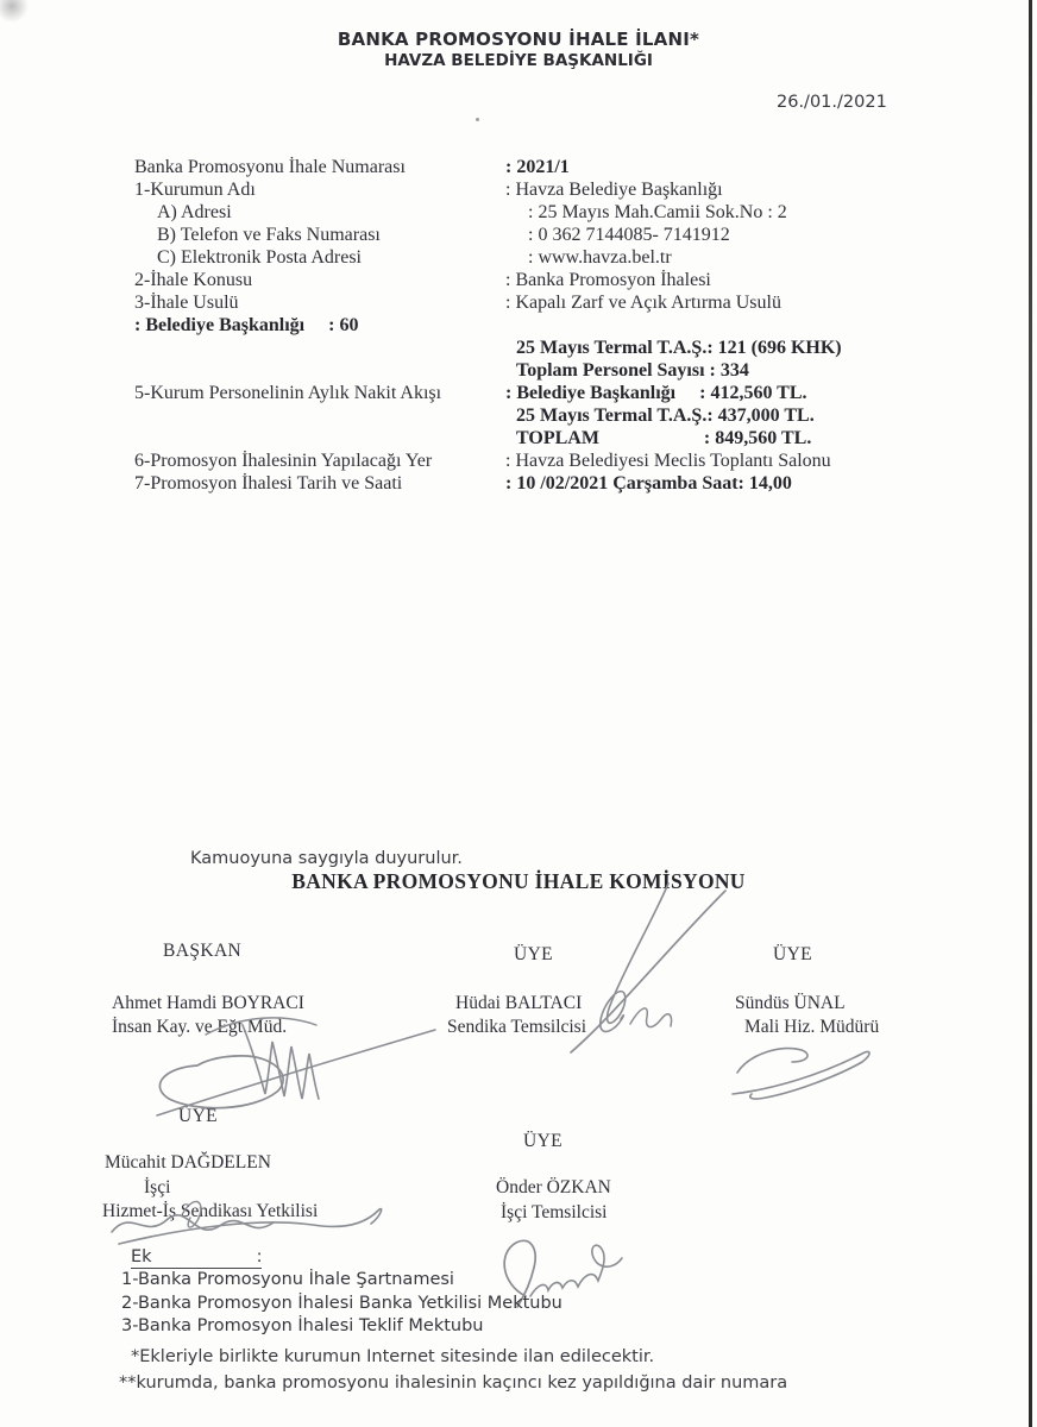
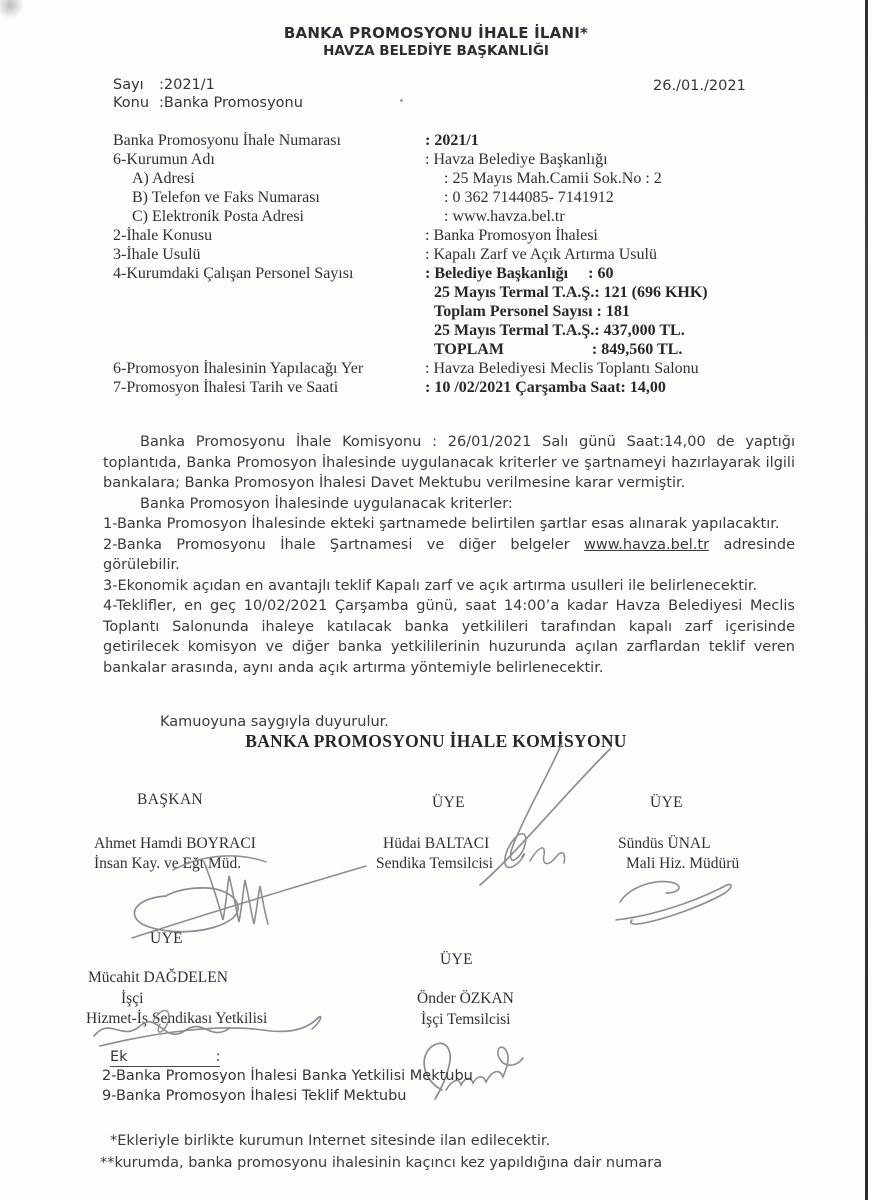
  BANKA PROMOSYONU İHALE İLANI*
  HAVZA BELEDİYE BAŞKANLIĞI
+ Sayı
+ :2021/1
+ Konu
+ :Banka Promosyonu
  26./01./2021
  Banka Promosyonu İhale Numarası
  : 2021/1
- 1-Kurumun Adı
+ 6-Kurumun Adı
  : Havza Belediye Başkanlığı
  A) Adresi
  : 25 Mayıs Mah.Camii Sok.No : 2
  B) Telefon ve Faks Numarası
  : 0 362 7144085- 7141912
  C) Elektronik Posta Adresi
  : www.havza.bel.tr
  2-İhale Konusu
  : Banka Promosyon İhalesi
  3-İhale Usulü
  : Kapalı Zarf ve Açık Artırma Usulü
+ 4-Kurumdaki Çalışan Personel Sayısı
  : Belediye Başkanlığı : 60
  25 Mayıs Termal T.A.Ş.: 121 (696 KHK)
- Toplam Personel Sayısı : 334
+ Toplam Personel Sayısı : 181
- 5-Kurum Personelinin Aylık Nakit Akışı
- : Belediye Başkanlığı : 412,560 TL.
  25 Mayıs Termal T.A.Ş.: 437,000 TL.
  TOPLAM : 849,560 TL.
  6-Promosyon İhalesinin Yapılacağı Yer
  : Havza Belediyesi Meclis Toplantı Salonu
  7-Promosyon İhalesi Tarih ve Saati
  : 10 /02/2021 Çarşamba Saat: 14,00
+ Banka Promosyonu İhale Komisyonu : 26/01/2021 Salı günü Saat:14,00 de yaptığı toplantıda, Banka Promosyon İhalesinde uygulanacak kriterler ve şartnameyi hazırlayarak ilgili bankalara; Banka Promosyon İhalesi Davet Mektubu verilmesine karar vermiştir.
+ Banka Promosyon İhalesinde uygulanacak kriterler:
+ 1-Banka Promosyon İhalesinde ekteki şartnamede belirtilen şartlar esas alınarak yapılacaktır.
+ 2-Banka Promosyonu İhale Şartnamesi ve diğer belgeler www.havza.bel.tr adresinde görülebilir.
+ 3-Ekonomik açıdan en avantajlı teklif Kapalı zarf ve açık artırma usulleri ile belirlenecektir.
+ 4-Teklifler, en geç 10/02/2021 Çarşamba günü, saat 14:00’a kadar Havza Belediyesi Meclis Toplantı Salonunda ihaleye katılacak banka yetkilileri tarafından kapalı zarf içerisinde getirilecek komisyon ve diğer banka yetkililerinin huzurunda açılan zarflardan teklif veren bankalar arasında, aynı anda açık artırma yöntemiyle belirlenecektir.
  Kamuoyuna saygıyla duyurulur.
  BANKA PROMOSYONU İHALE KOMİSYONU
  BAŞKAN
  ÜYE
  ÜYE
  Ahmet Hamdi BOYRACI
  İnsan Kay. veğt.Müd.
  Hüdai BALTACI
  Sendika Temsilcisi
  Sündüs ÜNAL
  Mali Hiz. Müdürü
  ÜYE
  ÜYE
  Mücahit DAĞDELEN
  İşçi
  Hizmet-İş Sendikası Yetkilisi
  Önder ÖZKAN
  İşçi Temsilcisi
  Ek :
- 1-Banka Promosyonu İhale Şartnamesi
  2-Banka Promosyon İhalesi Banka Yetkilisi Mektubu
- 3-Banka Promosyon İhalesi Teklif Mektubu
+ 9-Banka Promosyon İhalesi Teklif Mektubu
  *Ekleriyle birlikte kurumun Internet sitesinde ilan edilecektir.
  **kurumda, banka promosyonu ihalesinin kaçıncı kez yapıldığına dair numara
